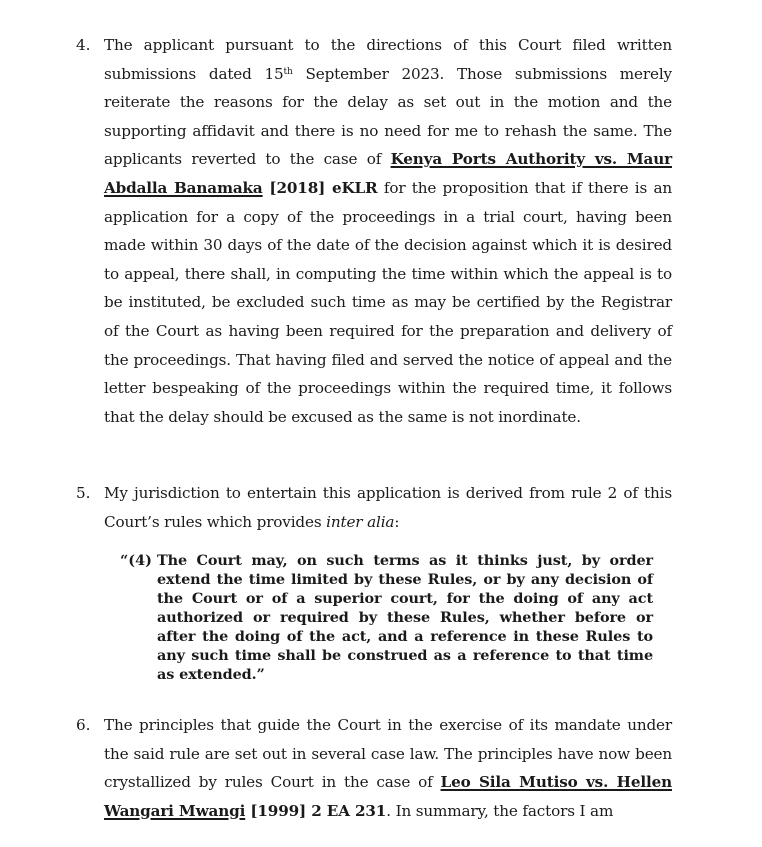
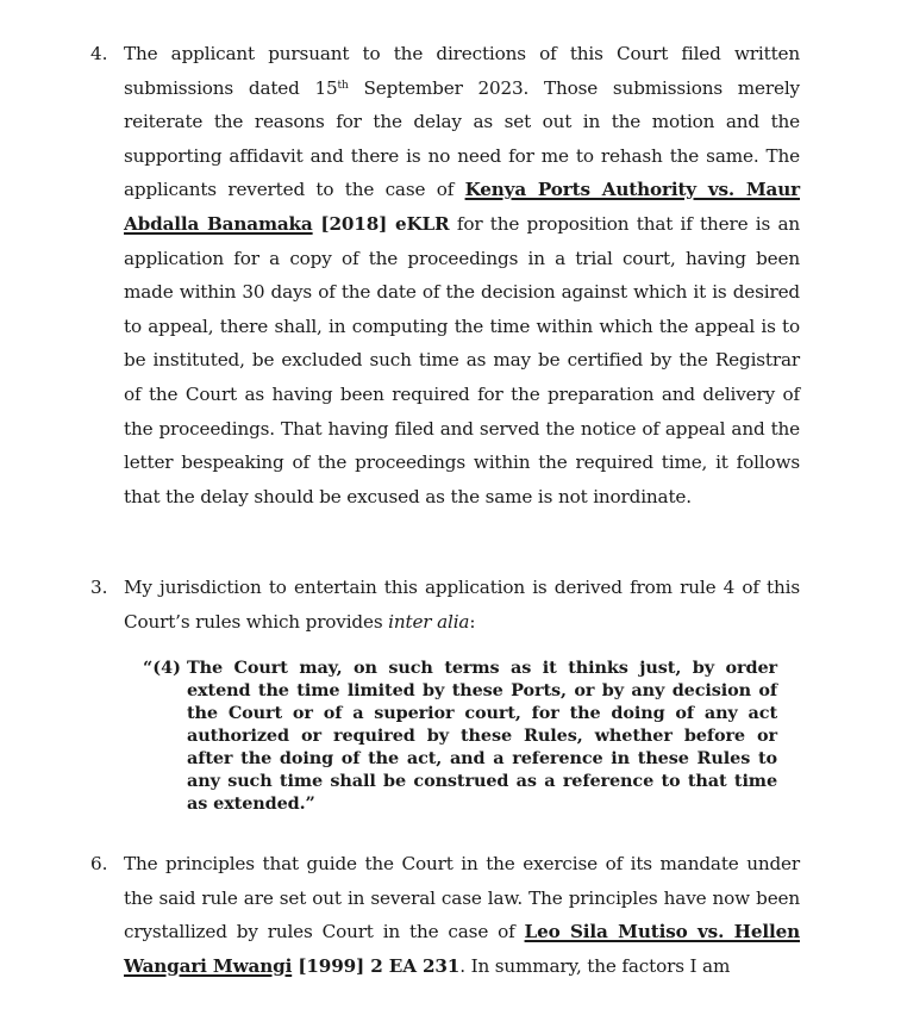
  4.
  The applicant pursuant to the directions of this Court filed written submissions dated 15th September 2023. Those submissions merely reiterate the reasons for the delay as set out in the motion and the supporting affidavit and there is no need for me to rehash the same. The applicants reverted to the case of Kenya Ports Authority vs. Maur Abdalla Banamaka [2018] eKLR for the proposition that if there is an application for a copy of the proceedings in a trial court, having been made within 30 days of the date of the decision against which it is desired to appeal, there shall, in computing the time within which the appeal is to be instituted, be excluded such time as may be certified by the Registrar of the Court as having been required for the preparation and delivery of the proceedings. That having filed and served the notice of appeal and the letter bespeaking of the proceedings within the required time, it follows that the delay should be excused as the same is not inordinate.
- 5.
+ 3.
- My jurisdiction to entertain this application is derived from rule 2 of this Court’s rules which provides inter alia:
+ My jurisdiction to entertain this application is derived from rule 4 of this Court’s rules which provides inter alia:
  “(4)
- The Court may, on such terms as it thinks just, by order extend the time limited by these Rules, or by any decision of the Court or of a superior court, for the doing of any act authorized or required by these Rules, whether before or after the doing of the act, and a reference in these Rules to any such time shall be construed as a reference to that time as extended.”
+ The Court may, on such terms as it thinks just, by order extend the time limited by these Ports, or by any decision of the Court or of a superior court, for the doing of any act authorized or required by these Rules, whether before or after the doing of the act, and a reference in these Rules to any such time shall be construed as a reference to that time as extended.”
  6.
  The principles that guide the Court in the exercise of its mandate under the said rule are set out in several case law. The principles have now been crystallized by rules Court in the case of Leo Sila Mutiso vs. Hellen Wangari Mwangi [1999] 2 EA 231. In summary, the factors I am
